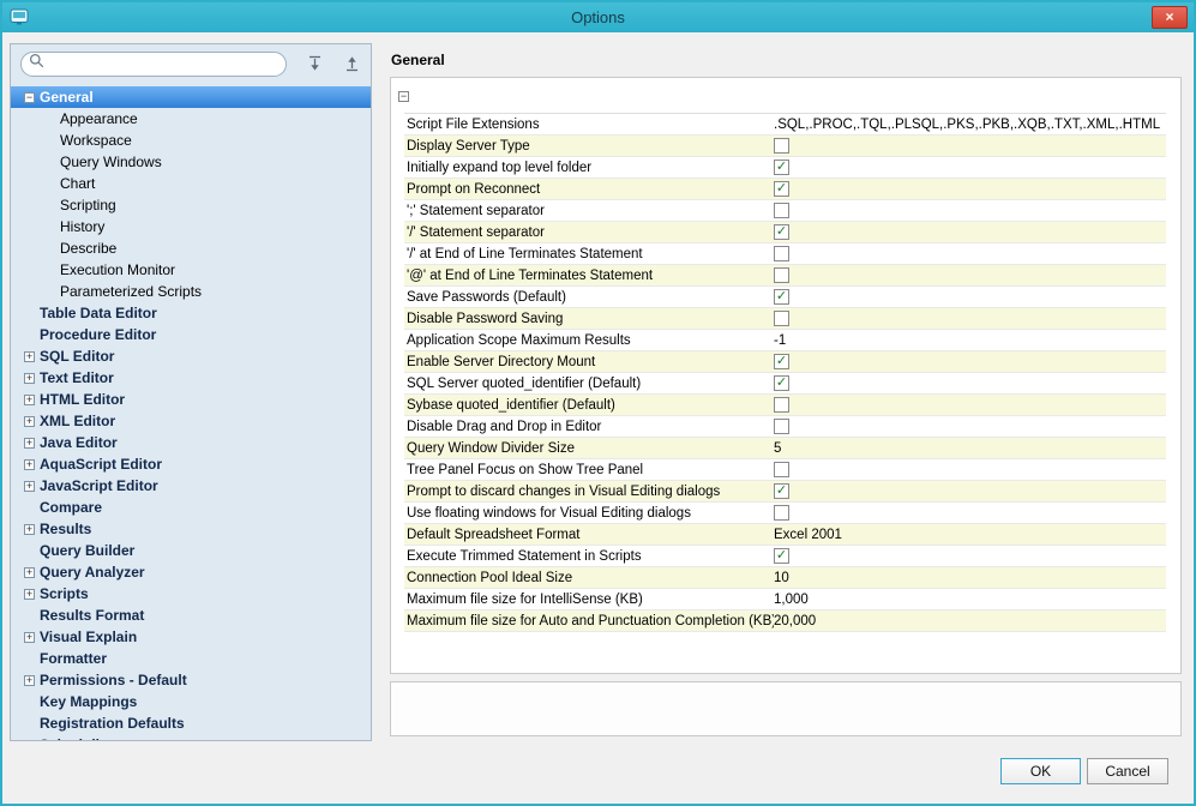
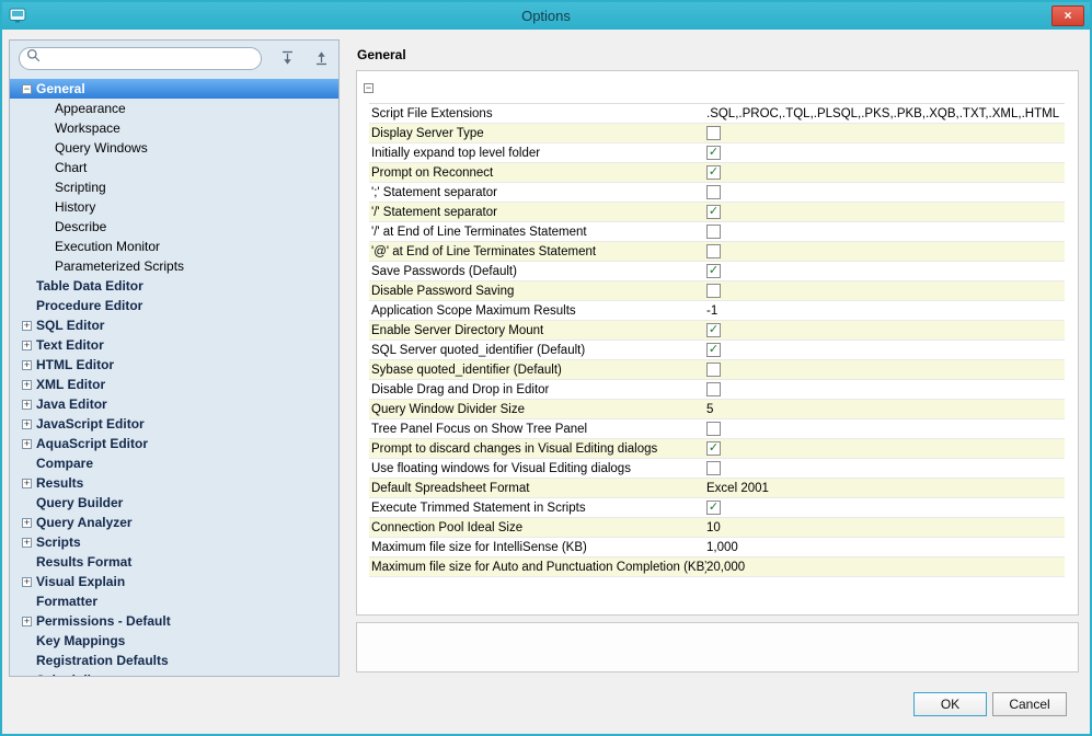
  Options
  ×
  −
  General
  Appearance
  Workspace
  Query Windows
  Chart
  Scripting
  History
  Describe
  Execution Monitor
  Parameterized Scripts
  Table Data Editor
  Procedure Editor
  +
  SQL Editor
  +
  Text Editor
  +
  HTML Editor
  +
  XML Editor
  +
  Java Editor
  +
- AquaScript Editor
+ JavaScript Editor
  +
- JavaScript Editor
+ AquaScript Editor
  Compare
  +
  Results
  Query Builder
  +
  Query Analyzer
  +
  Scripts
  Results Format
  +
  Visual Explain
  Formatter
  +
  Permissions - Default
  Key Mappings
  Registration Defaults
  General
  −
  Script File Extensions	.SQL,.PROC,.TQL,.PLSQL,.PKS,.PKB,.XQB,.TXT,.XML,.HTML
  Display Server Type
  Initially expand top level folder	✓
  Prompt on Reconnect	✓
  ';' Statement separator
  '/' Statement separator	✓
  '/' at End of Line Terminates Statement
  '@' at End of Line Terminates Statement
  Save Passwords (Default)	✓
  Disable Password Saving
  Application Scope Maximum Results	-1
  Enable Server Directory Mount	✓
  SQL Server quoted_identifier (Default)	✓
  Sybase quoted_identifier (Default)
  Disable Drag and Drop in Editor
  Query Window Divider Size	5
  Tree Panel Focus on Show Tree Panel
  Prompt to discard changes in Visual Editing dialogs	✓
  Use floating windows for Visual Editing dialogs
  Default Spreadsheet Format	Excel 2001
  Execute Trimmed Statement in Scripts	✓
  Connection Pool Ideal Size	10
  Maximum file size for IntelliSense (KB)	1,000
  Maximum file size for Auto and Punctuation Completion (KB	20,000
  OK
  Cancel
